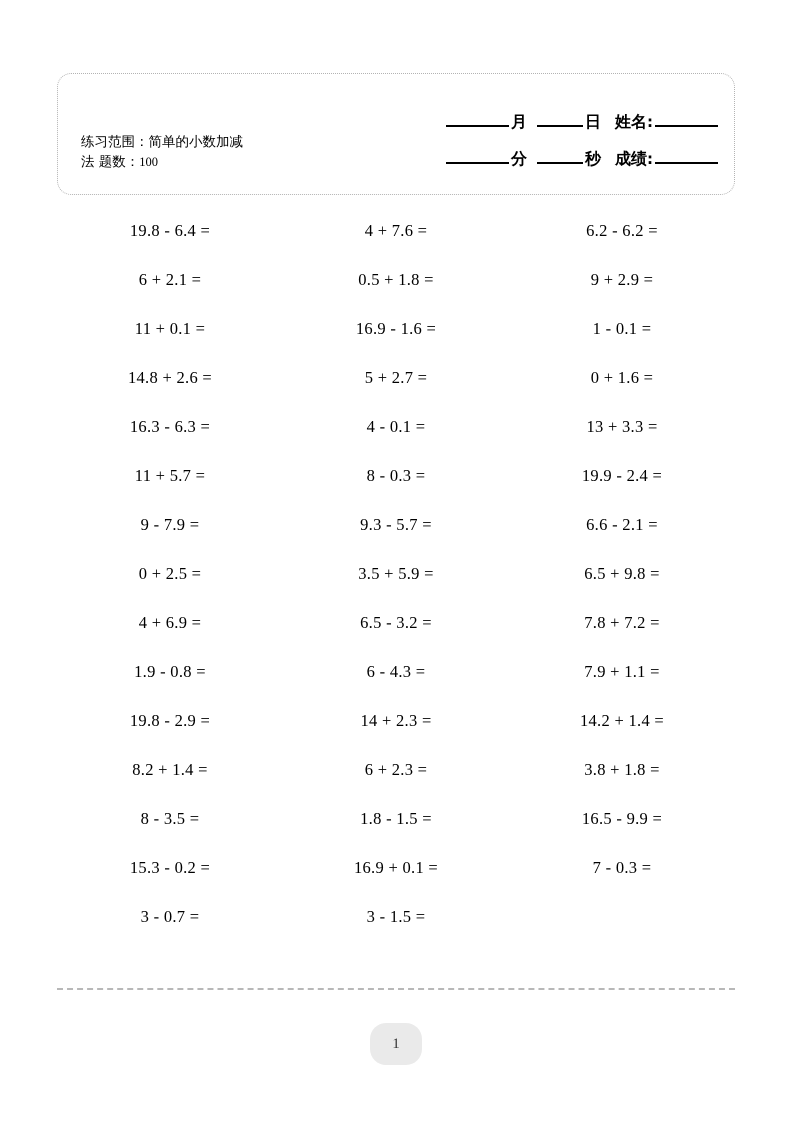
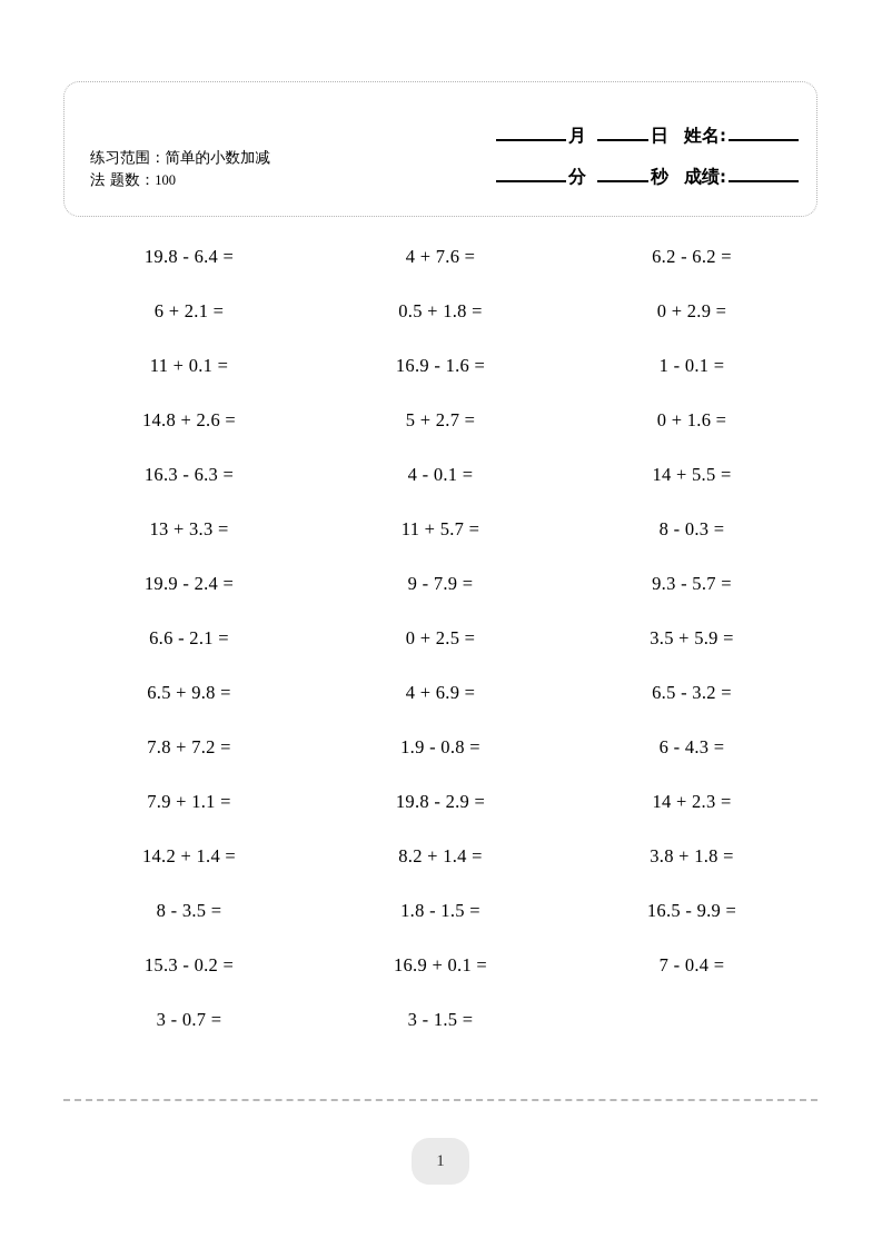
  练习范围：简单的小数加减
  法 题数：100
  月
  日
  姓名
  :
  分
  秒
  成绩
  :
  19.8 - 6.4 =
  4 + 7.6 =
  6.2 - 6.2 =
  6 + 2.1 =
  0.5 + 1.8 =
- 9 + 2.9 =
+ 0 + 2.9 =
  11 + 0.1 =
  16.9 - 1.6 =
  1 - 0.1 =
  14.8 + 2.6 =
  5 + 2.7 =
  0 + 1.6 =
  16.3 - 6.3 =
  4 - 0.1 =
+ 14 + 5.5 =
  13 + 3.3 =
  11 + 5.7 =
  8 - 0.3 =
  19.9 - 2.4 =
  9 - 7.9 =
  9.3 - 5.7 =
  6.6 - 2.1 =
  0 + 2.5 =
  3.5 + 5.9 =
  6.5 + 9.8 =
  4 + 6.9 =
  6.5 - 3.2 =
  7.8 + 7.2 =
  1.9 - 0.8 =
  6 - 4.3 =
  7.9 + 1.1 =
  19.8 - 2.9 =
  14 + 2.3 =
  14.2 + 1.4 =
  8.2 + 1.4 =
- 6 + 2.3 =
  3.8 + 1.8 =
  8 - 3.5 =
  1.8 - 1.5 =
  16.5 - 9.9 =
  15.3 - 0.2 =
  16.9 + 0.1 =
- 7 - 0.3 =
+ 7 - 0.4 =
  3 - 0.7 =
  3 - 1.5 =
  1
